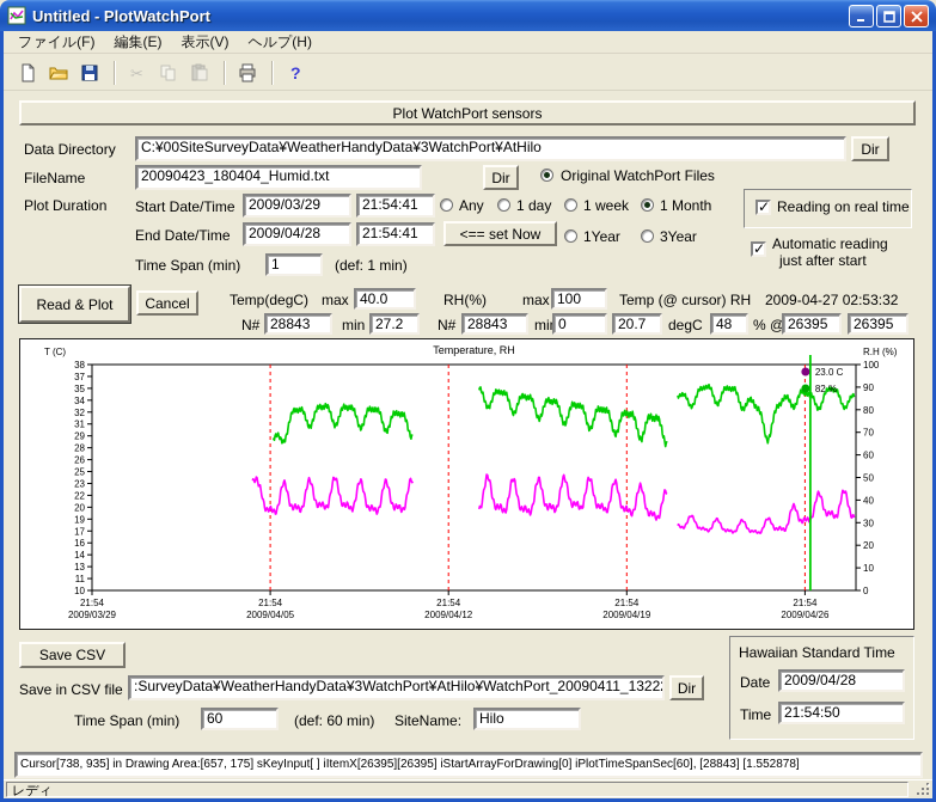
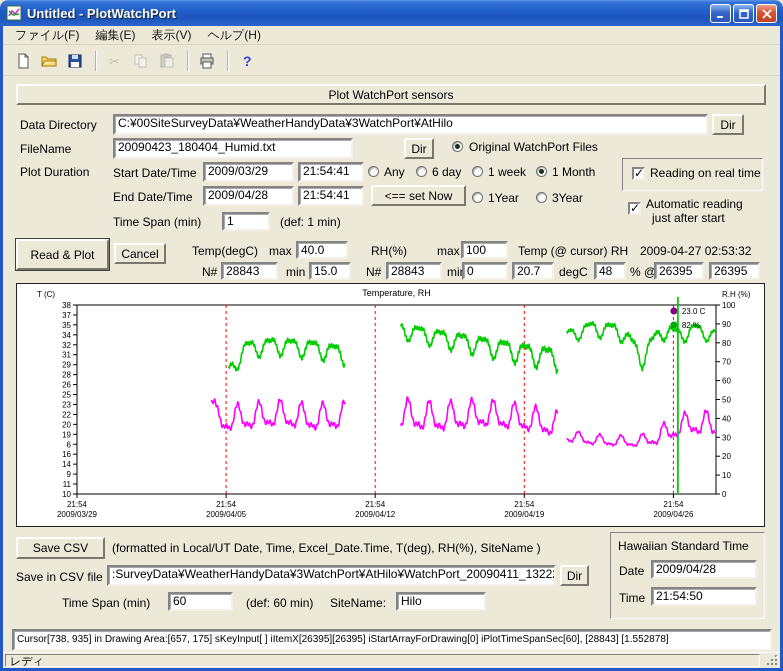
  Untitled - PlotWatchPort
  ファイル(F)
  編集(E)
  表示(V)
  ヘルプ(H)
  ✂
  ?
  Plot WatchPort sensors
  Data Directory
  C:¥00SiteSurveyData¥WeatherHandyData¥3WatchPort¥AtHilo
  Dir
  FileName
  20090423_180404_Humid.txt
  Dir
  Original WatchPort Files
  Plot Duration
  Start Date/Time
  2009/03/29
  21:54:41
  Any
- 1 day
+ 6 day
  1 week
  1 Month
  Reading on real time
  End Date/Time
  2009/04/28
  21:54:41
  <== set Now
  1Year
  3Year
  Automatic reading
  just after start
  Time Span (min)
  1
  (def: 1 min)
  Read & Plot
  Cancel
  Temp(degC)
  max
  40.0
  RH(%)
  max
  100
  Temp (@ cursor) RH
  2009-04-27 02:53:32
  N#
  28843
  min
- 27.2
+ 15.0
  N#
  28843
  0
  20.7
  degC
  48
  % @
  26395
  26395
  Temperature, RH
  T (C)
  R.H (%)
  38
  37
  35
  34
  32
  31
  29
  28
  26
  25
  23
  22
  20
  19
- 17
+ 6
  16
  14
- 13
+ 9
  11
  10
  100
  90
  80
  70
  60
  50
  40
  30
  20
  10
  0
  21:54
  2009/03/29
  21:54
  2009/04/05
  21:54
  2009/04/12
  21:54
  2009/04/19
  21:54
  2009/04/26
  23.0 C
  82 %
  Save CSV
+ (formatted in Local/UT Date, Time, Excel_Date.Time, T(deg), RH(%), SiteName )
  Hawaiian Standard Time
  Date
  2009/04/28
  Time
  21:54:50
  Save in CSV file
  :SurveyData¥WeatherHandyData¥3WatchPort¥AtHilo¥WatchPort_20090411_13222
  Dir
  Time Span (min)
  60
  (def: 60 min)
  SiteName:
  Hilo
  Cursor[738, 935] in Drawing Area:[657, 175] sKeyInput[ ] iItemX[26395][26395] iStartArrayForDrawing[0] iPlotTimeSpanSec[60], [28843] [1.552878]
  レディ
